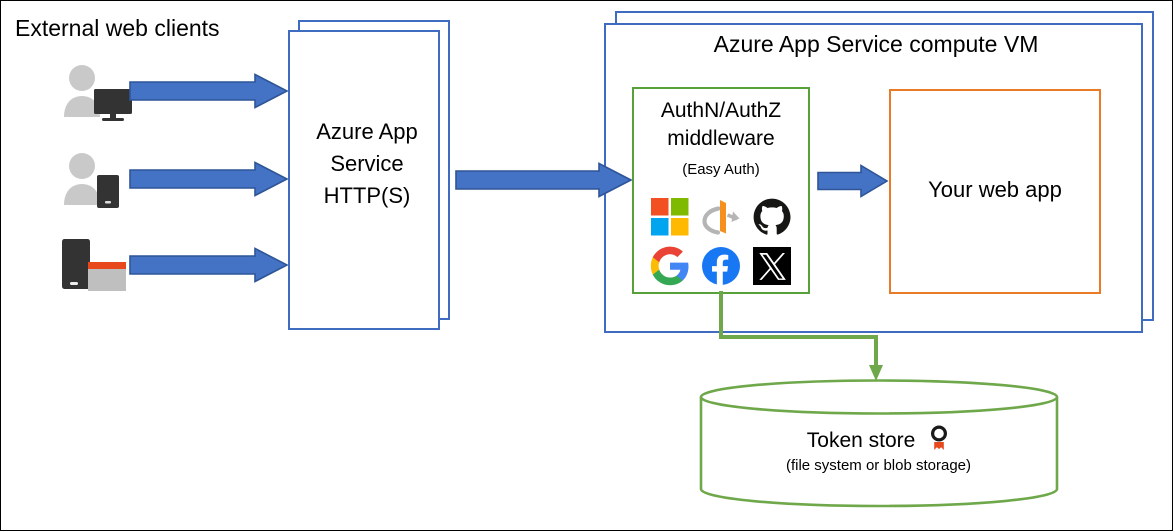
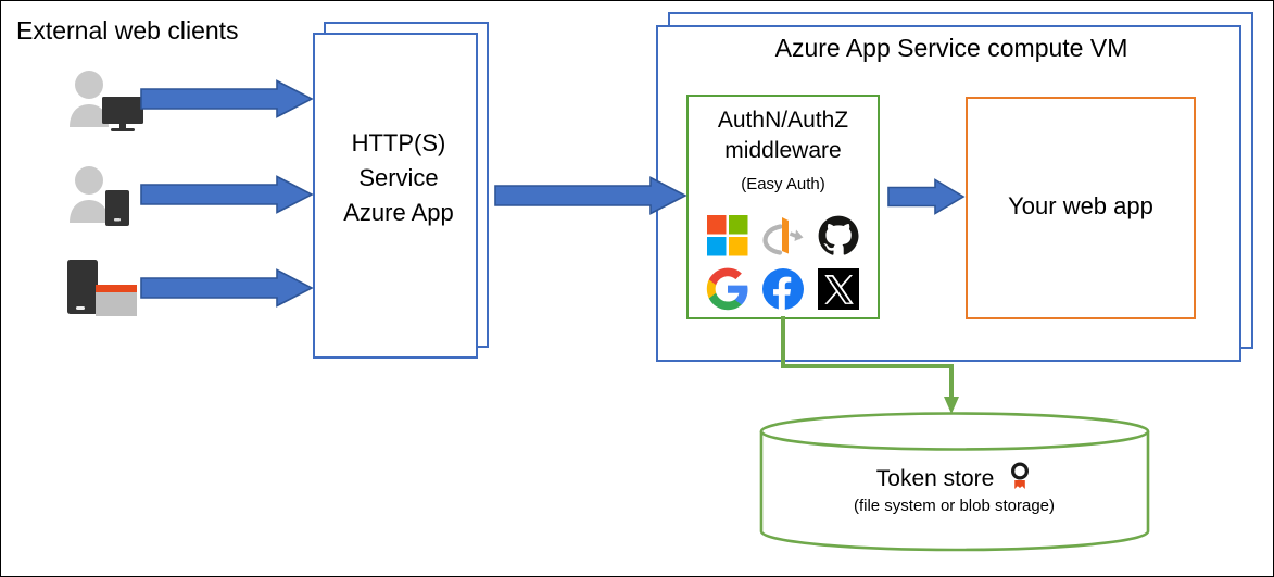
  External web clients
  Azure App Service compute VM
- Azure App
+ HTTP(S)
  Service
- HTTP(S)
+ Azure App
  AuthN/AuthZ
  middleware
  (Easy Auth)
  Your web app
  Token store
  (file system or blob storage)
